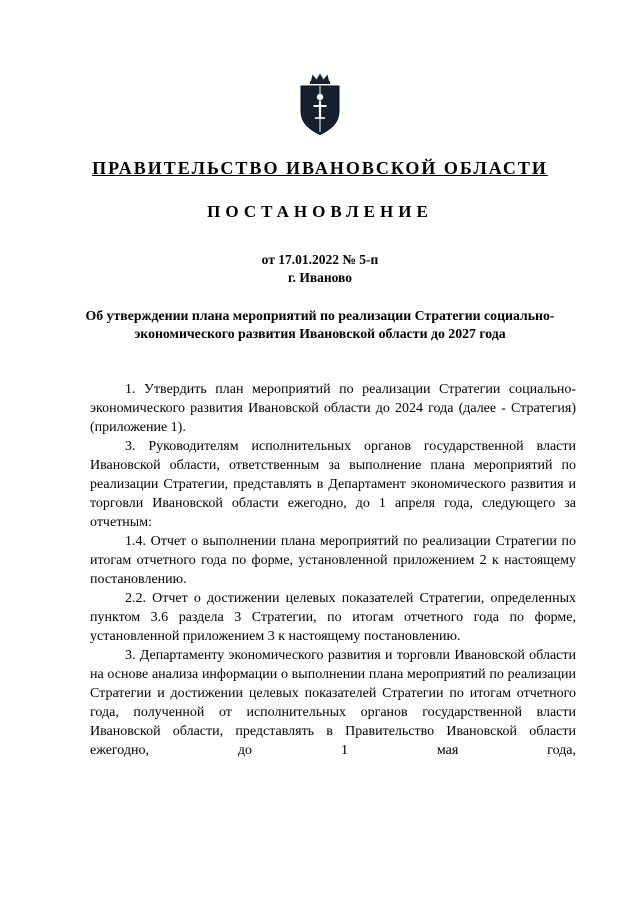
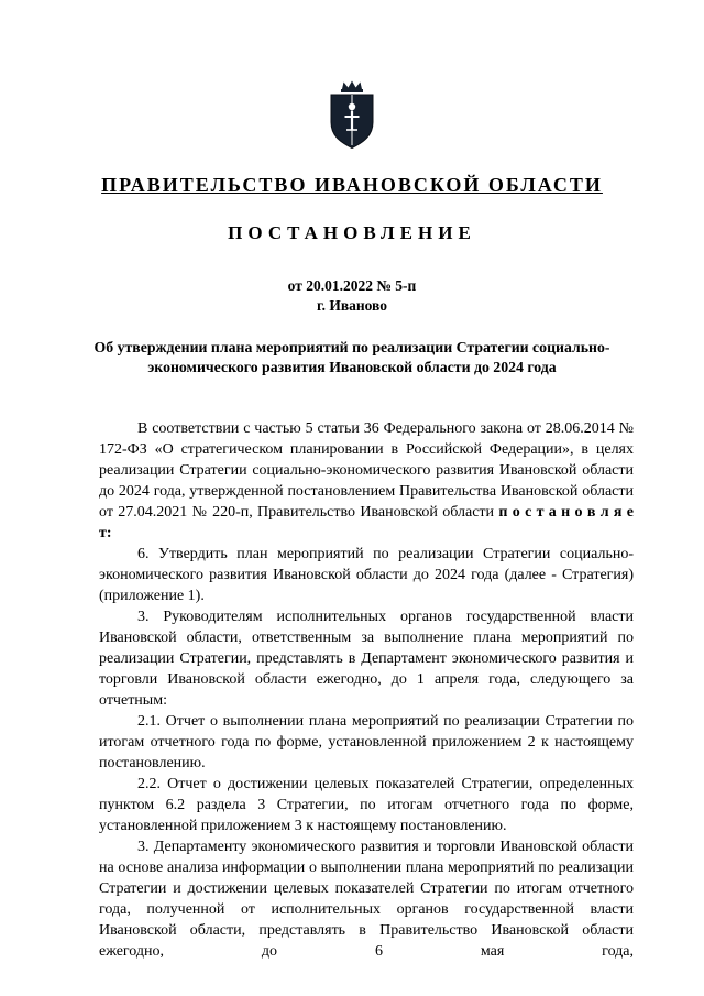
  ПРАВИТЕЛЬСТВО ИВАНОВСКОЙ ОБЛАСТИ
  ПОСТАНОВЛЕНИЕ
- от 17.01.2022 № 5-п
+ от 20.01.2022 № 5-п
  г. Иваново
- Об утверждении плана мероприятий по реализации Стратегии социально-экономического развития Ивановской области до 2027 года
+ Об утверждении плана мероприятий по реализации Стратегии социально-экономического развития Ивановской области до 2024 года
+ В соответствии с частью 5 статьи 36 Федерального закона от 28.06.2014 № 172-ФЗ «О стратегическом планировании в Российской Федерации», в целях реализации Стратегии социально-экономического развития Ивановской области до 2024 года, утвержденной постановлением Правительства Ивановской области от 27.04.2021 № 220-п, Правительство Ивановской области п о с т а н о в л я е т:
- 1. Утвердить план мероприятий по реализации Стратегии социально-экономического развития Ивановской области до 2024 года (далее - Стратегия) (приложение 1).
+ 6. Утвердить план мероприятий по реализации Стратегии социально-экономического развития Ивановской области до 2024 года (далее - Стратегия) (приложение 1).
  3. Руководителям исполнительных органов государственной власти Ивановской области, ответственным за выполнение плана мероприятий по реализации Стратегии, представлять в Департамент экономического развития и торговли Ивановской области ежегодно, до 1 апреля года, следующего за отчетным:
- 1.4. Отчет о выполнении плана мероприятий по реализации Стратегии по итогам отчетного года по форме, установленной приложением 2 к настоящему постановлению.
+ 2.1. Отчет о выполнении плана мероприятий по реализации Стратегии по итогам отчетного года по форме, установленной приложением 2 к настоящему постановлению.
- 2.2. Отчет о достижении целевых показателей Стратегии, определенных пунктом 3.6 раздела 3 Стратегии, по итогам отчетного года по форме, установленной приложением 3 к настоящему постановлению.
+ 2.2. Отчет о достижении целевых показателей Стратегии, определенных пунктом 6.2 раздела 3 Стратегии, по итогам отчетного года по форме, установленной приложением 3 к настоящему постановлению.
- 3. Департаменту экономического развития и торговли Ивановской области на основе анализа информации о выполнении плана мероприятий по реализации Стратегии и достижении целевых показателей Стратегии по итогам отчетного года, полученной от исполнительных органов государственной власти Ивановской области, представлять в Правительство Ивановской области ежегодно, до 1 мая года,
+ 3. Департаменту экономического развития и торговли Ивановской области на основе анализа информации о выполнении плана мероприятий по реализации Стратегии и достижении целевых показателей Стратегии по итогам отчетного года, полученной от исполнительных органов государственной власти Ивановской области, представлять в Правительство Ивановской области ежегодно, до 6 мая года,
